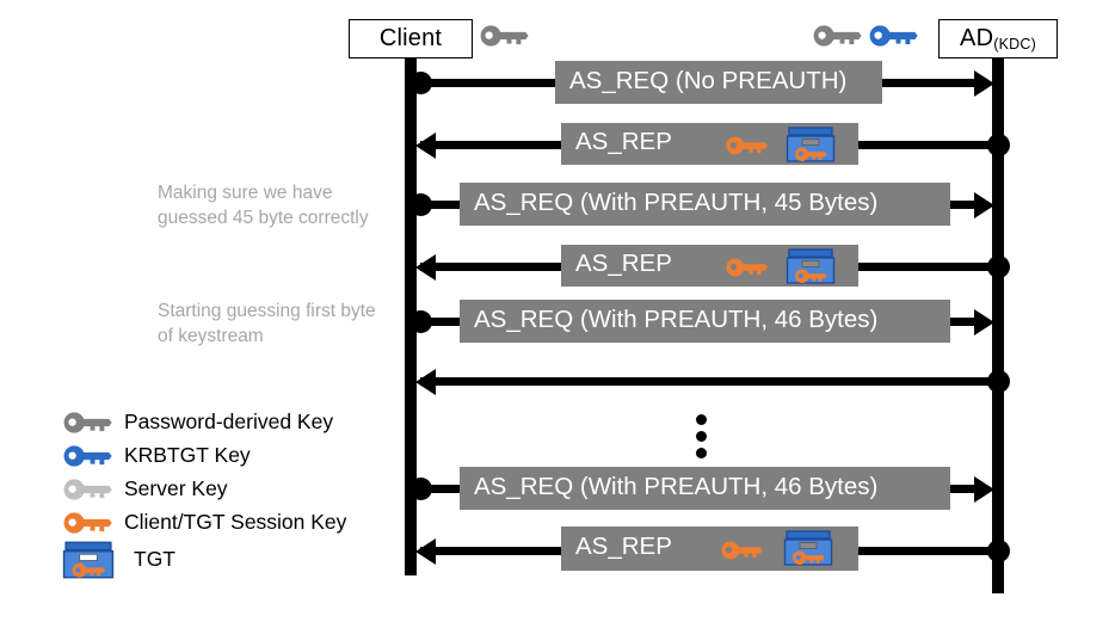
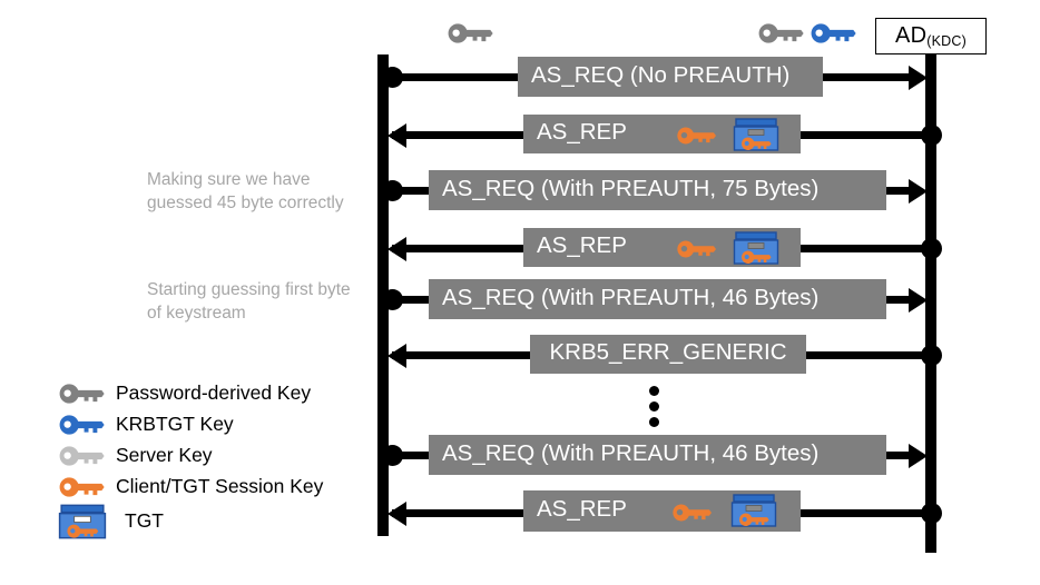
- Client
  AD
  (KDC)
  AS_REQ (No PREAUTH)
  AS_REP
  Making sure we have
  guessed 45 byte correctly
- AS_REQ (With PREAUTH, 45 Bytes)
+ AS_REQ (With PREAUTH, 75 Bytes)
  AS_REP
  Starting guessing first byte
  of keystream
  AS_REQ (With PREAUTH, 46 Bytes)
+ KRB5_ERR_GENERIC
  AS_REQ (With PREAUTH, 46 Bytes)
  AS_REP
  Password-derived Key
  KRBTGT Key
  Server Key
  Client/TGT Session Key
  TGT
